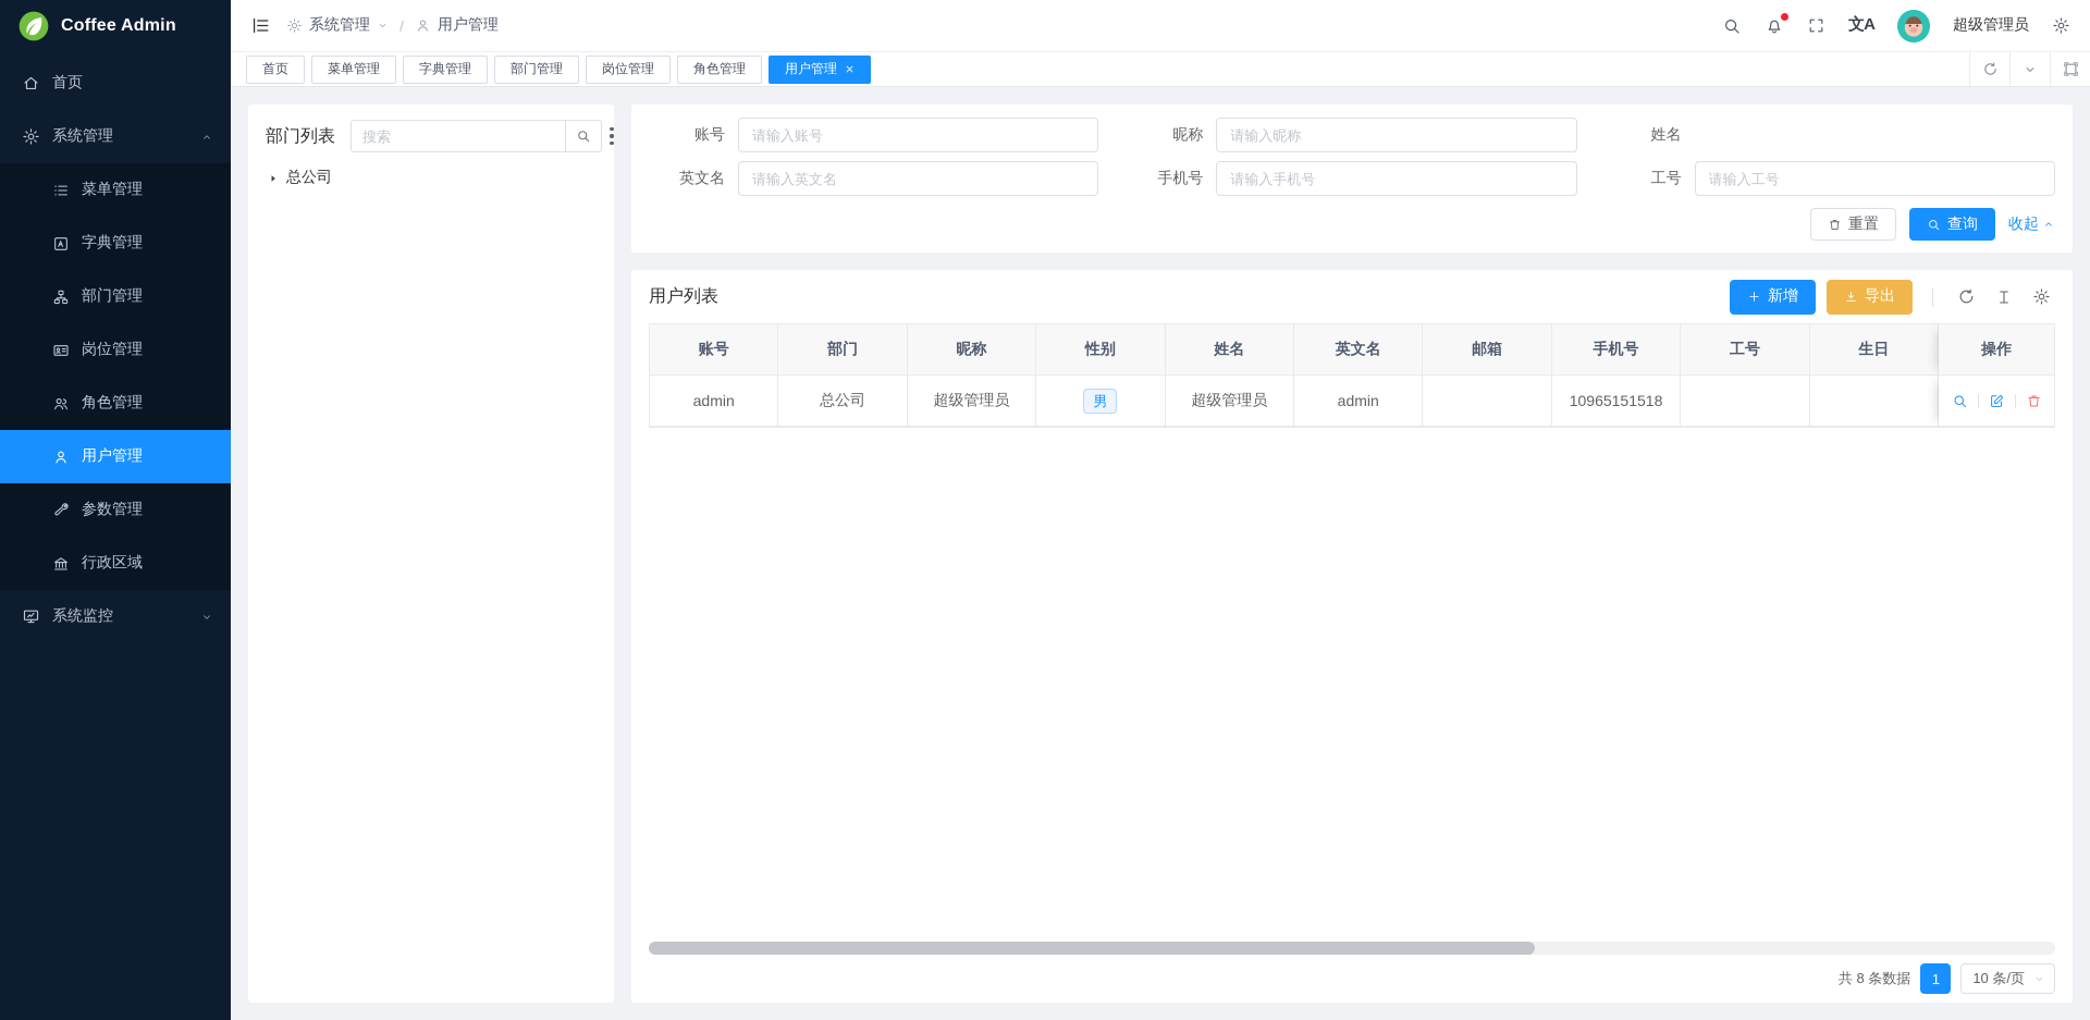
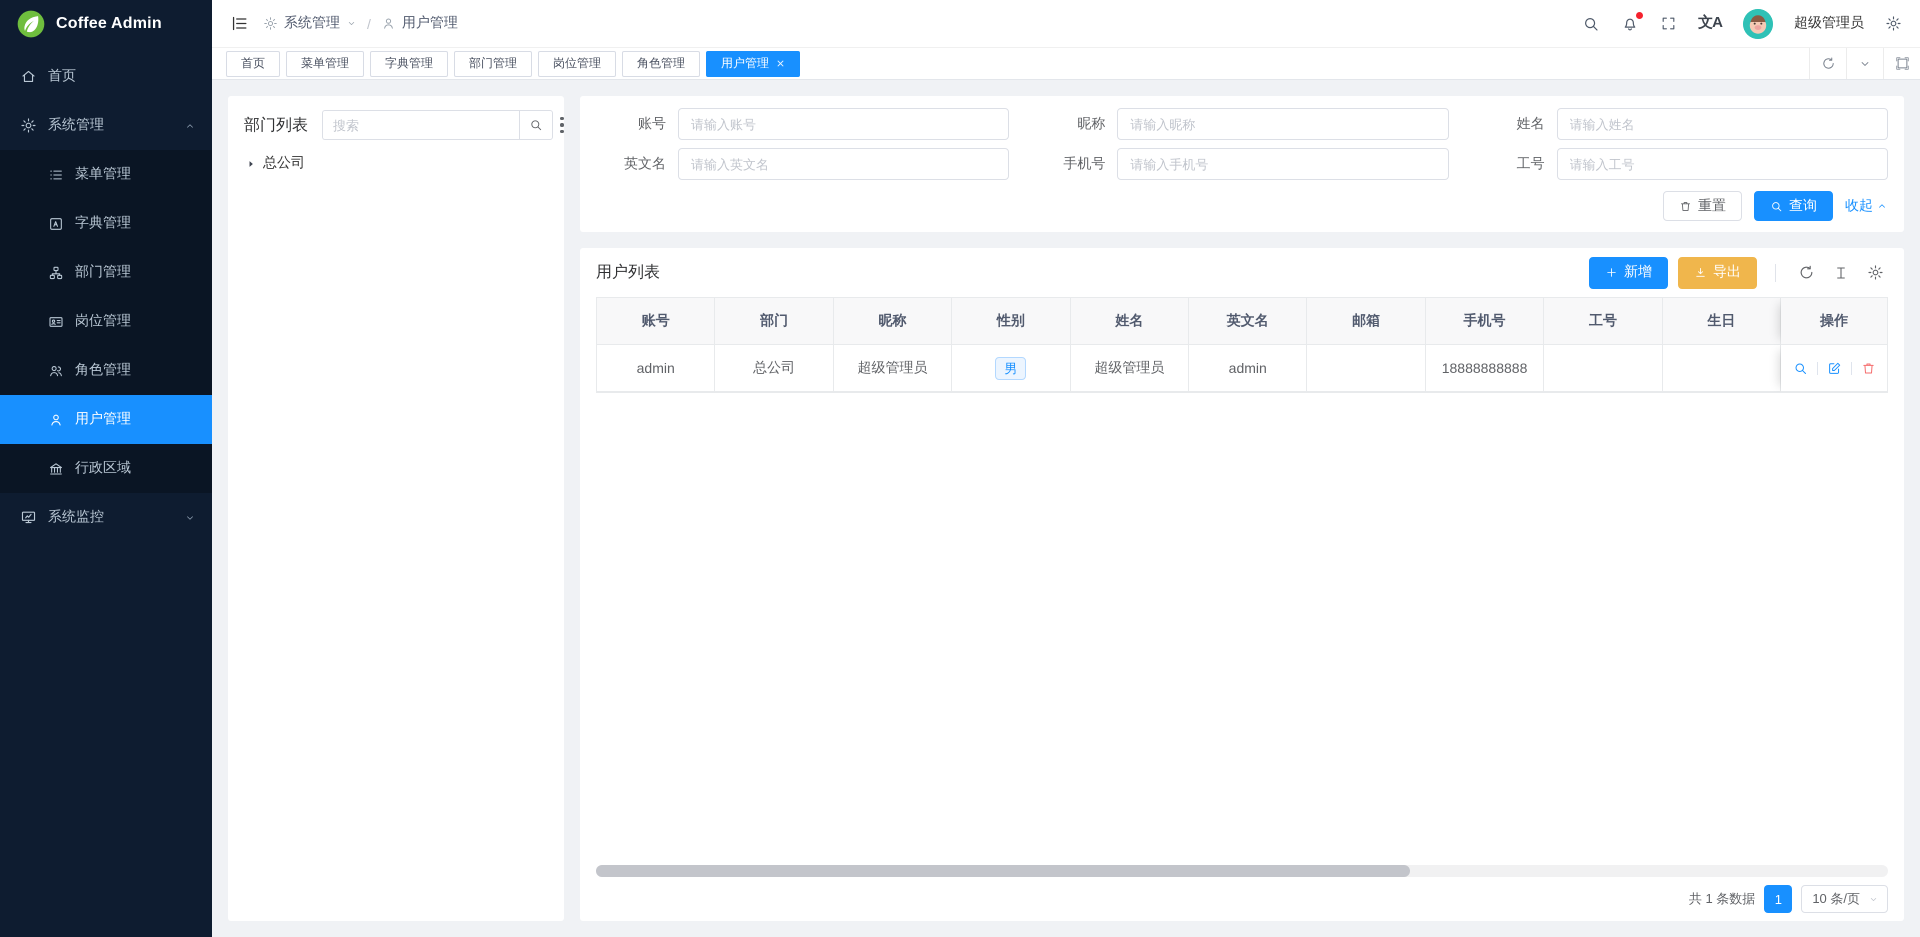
  Coffee Admin
  首页
  系统管理
  菜单管理
  字典管理
  部门管理
  岗位管理
  角色管理
  用户管理
- 参数管理
  行政区域
  系统监控
  系统管理
  /
  用户管理
  文A
  超级管理员
  首页
  菜单管理
  字典管理
  部门管理
  岗位管理
  角色管理
  用户管理
  部门列表
  搜索
  总公司
  账号
  请输入账号
  昵称
  请输入昵称
  姓名
+ 请输入姓名
  英文名
  请输入英文名
  手机号
  请输入手机号
  工号
  请输入工号
  重置
  查询
  收起
  用户列表
  新增
  导出
  账号
  部门
  昵称
  性别
  姓名
  英文名
  邮箱
  手机号
  工号
  生日
  操作
  admin
  总公司
  超级管理员
  男
  超级管理员
  admin
- 10965151518
+ 18888888888
- 共 8 条数据
+ 共 1 条数据
  1
  10 条/页
